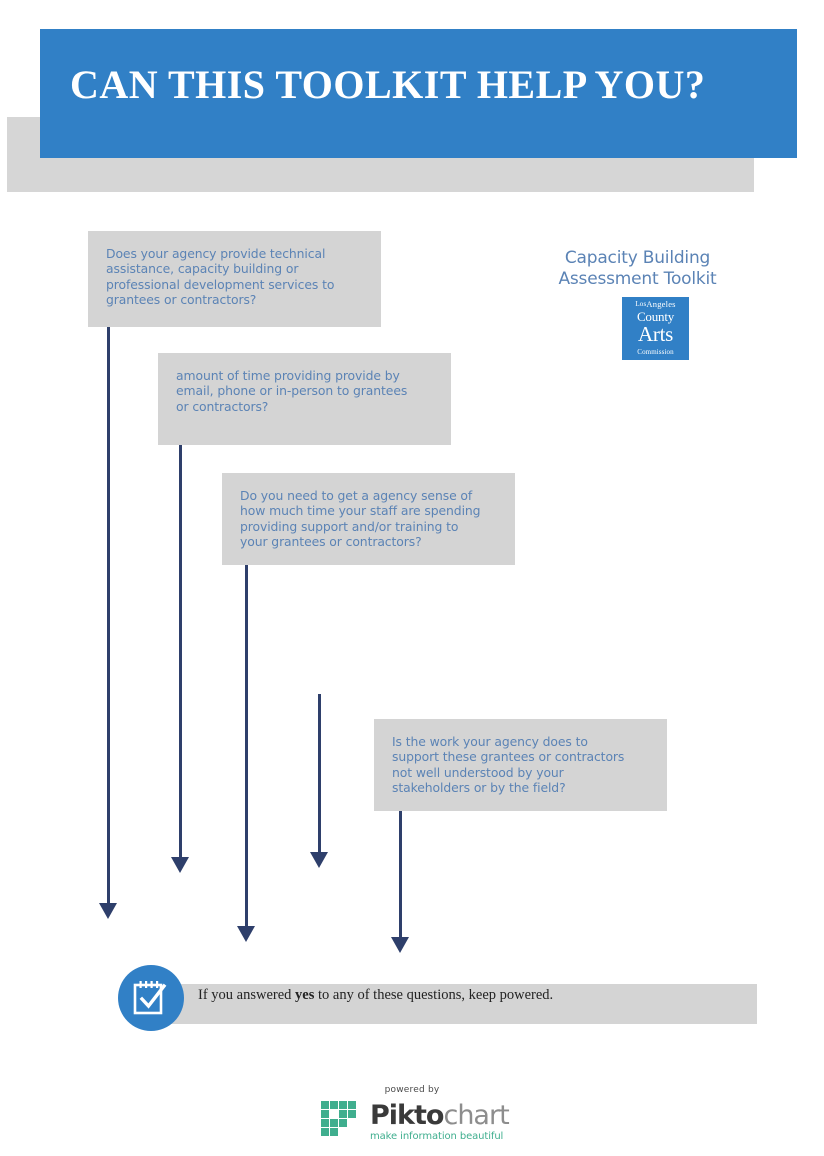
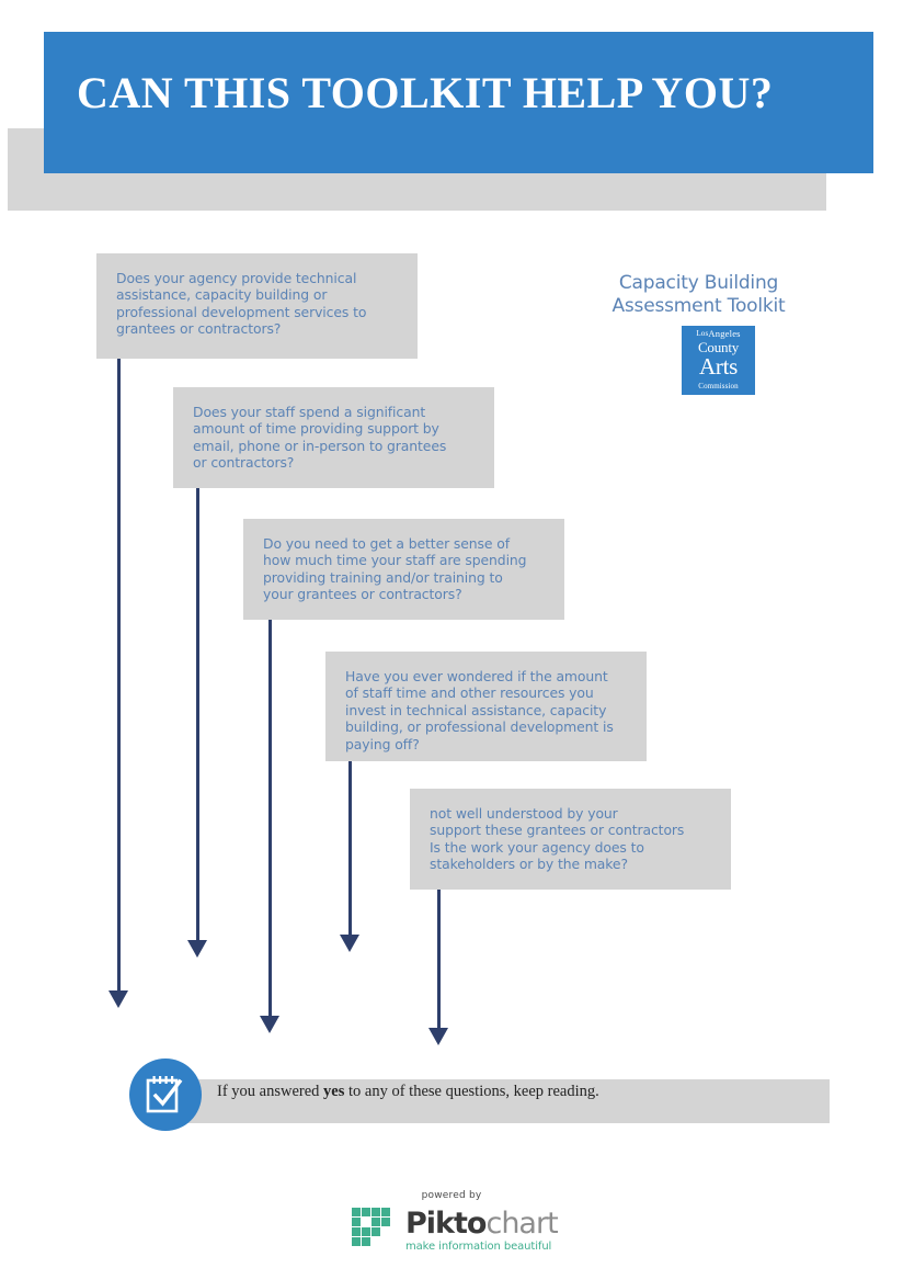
  CAN THIS TOOLKIT HELP YOU?
  Capacity Building
  Assessment Toolkit
  LosAngeles
  County
  Arts
  Commission
  Does your agency provide technical
  assistance, capacity building or
  professional development services to
  grantees or contractors?
+ Does your staff spend a significant
- amount of time providing provide by
+ amount of time providing support by
  email, phone or in-person to grantees
  or contractors?
- Do you need to get a agency sense of
+ Do you need to get a better sense of
  how much time your staff are spending
- providing support and/or training to
+ providing training and/or training to
  your grantees or contractors?
+ Have you ever wondered if the amount
+ of staff time and other resources you
+ invest in technical assistance, capacity
+ building, or professional development is
+ paying off?
- Is the work your agency does to
+ not well understood by your
  support these grantees or contractors
- not well understood by your
+ Is the work your agency does to
- stakeholders or by the field?
+ stakeholders or by the make?
- If you answered yes to any of these questions, keep powered.
+ If you answered yes to any of these questions, keep reading.
  powered by
  Piktochart
  make information beautiful
